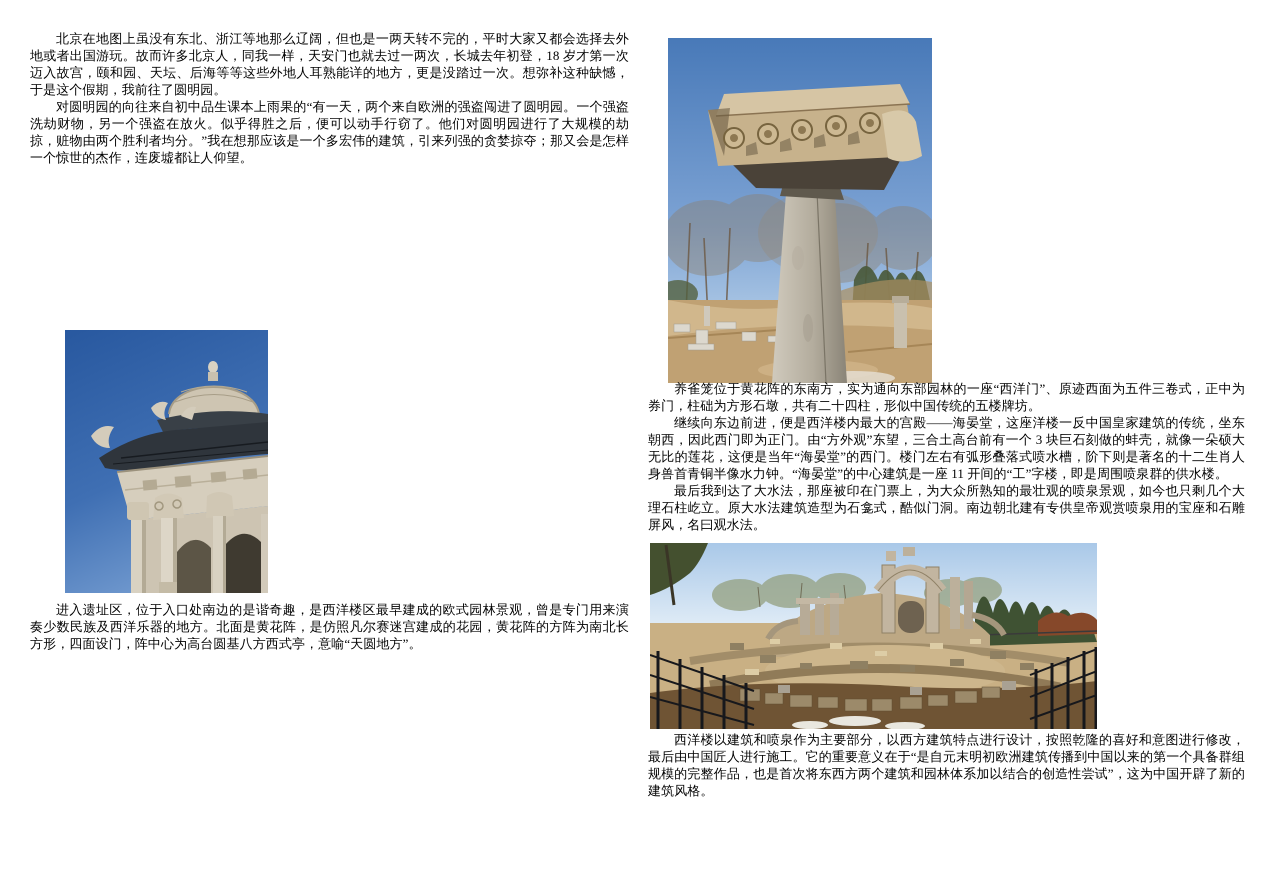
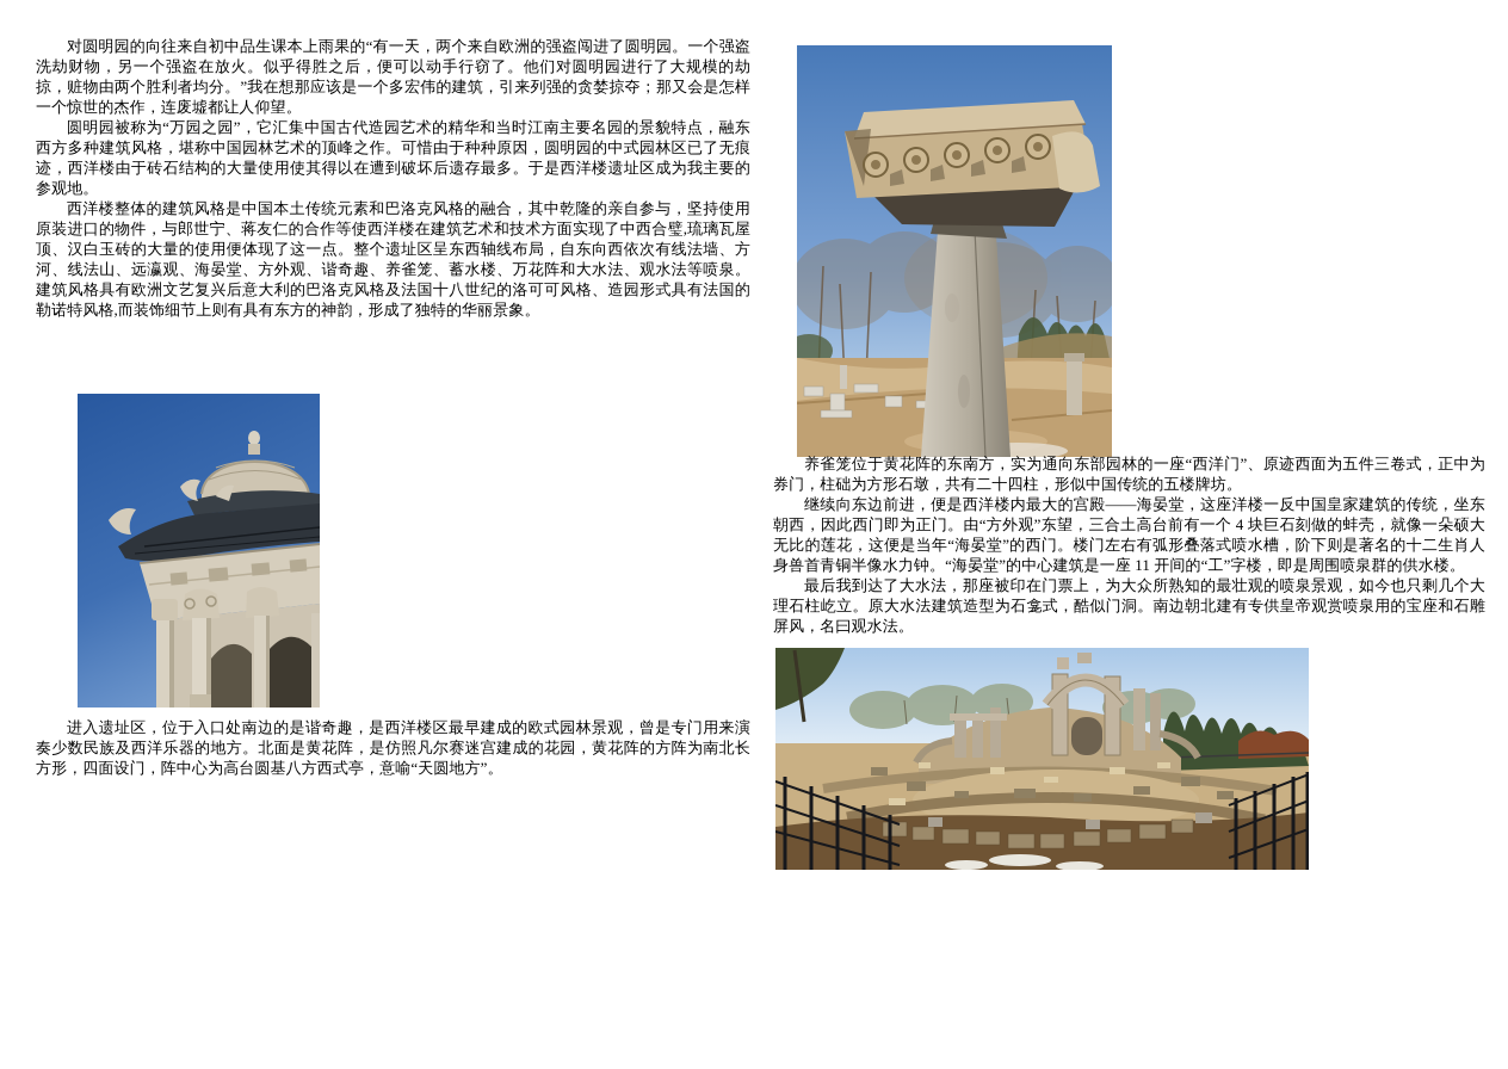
- 北京在地图上虽没有东北、浙江等地那么辽阔，但也是一两天转不完的，平时大家又都会选择去外地或者出国游玩。故而许多北京人，同我一样，天安门也就去过一两次，长城去年初登，18 岁才第一次迈入故宫，颐和园、天坛、后海等等这些外地人耳熟能详的地方，更是没踏过一次。想弥补这种缺憾，于是这个假期，我前往了圆明园。
  对圆明园的向往来自初中品生课本上雨果的“有一天，两个来自欧洲的强盗闯进了圆明园。一个强盗洗劫财物，另一个强盗在放火。似乎得胜之后，便可以动手行窃了。他们对圆明园进行了大规模的劫掠，赃物由两个胜利者均分。”我在想那应该是一个多宏伟的建筑，引来列强的贪婪掠夺；那又会是怎样一个惊世的杰作，连废墟都让人仰望。
+ 圆明园被称为“万园之园”，它汇集中国古代造园艺术的精华和当时江南主要名园的景貌特点，融东西方多种建筑风格，堪称中国园林艺术的顶峰之作。可惜由于种种原因，圆明园的中式园林区已了无痕迹，西洋楼由于砖石结构的大量使用使其得以在遭到破坏后遗存最多。于是西洋楼遗址区成为我主要的参观地。
+ 西洋楼整体的建筑风格是中国本土传统元素和巴洛克风格的融合，其中乾隆的亲自参与，坚持使用原装进口的物件，与郎世宁、蒋友仁的合作等使西洋楼在建筑艺术和技术方面实现了中西合璧,琉璃瓦屋顶、汉白玉砖的大量的使用便体现了这一点。整个遗址区呈东西轴线布局，自东向西依次有线法墙、方河、线法山、远瀛观、海晏堂、方外观、谐奇趣、养雀笼、蓄水楼、万花阵和大水法、观水法等喷泉。建筑风格具有欧洲文艺复兴后意大利的巴洛克风格及法国十八世纪的洛可可风格、造园形式具有法国的勒诺特风格,而装饰细节上则有具有东方的神韵，形成了独特的华丽景象。
  进入遗址区，位于入口处南边的是谐奇趣，是西洋楼区最早建成的欧式园林景观，曾是专门用来演奏少数民族及西洋乐器的地方。北面是黄花阵，是仿照凡尔赛迷宫建成的花园，黄花阵的方阵为南北长方形，四面设门，阵中心为高台圆基八方西式亭，意喻“天圆地方”。
  养雀笼位于黄花阵的东南方，实为通向东部园林的一座“西洋门”、原迹西面为五件三卷式，正中为券门，柱础为方形石墩，共有二十四柱，形似中国传统的五楼牌坊。
- 继续向东边前进，便是西洋楼内最大的宫殿——海晏堂，这座洋楼一反中国皇家建筑的传统，坐东朝西，因此西门即为正门。由“方外观”东望，三合土高台前有一个 3 块巨石刻做的蚌壳，就像一朵硕大无比的莲花，这便是当年“海晏堂”的西门。楼门左右有弧形叠落式喷水槽，阶下则是著名的十二生肖人身兽首青铜半像水力钟。“海晏堂”的中心建筑是一座 11 开间的“工”字楼，即是周围喷泉群的供水楼。
+ 继续向东边前进，便是西洋楼内最大的宫殿——海晏堂，这座洋楼一反中国皇家建筑的传统，坐东朝西，因此西门即为正门。由“方外观”东望，三合土高台前有一个 4 块巨石刻做的蚌壳，就像一朵硕大无比的莲花，这便是当年“海晏堂”的西门。楼门左右有弧形叠落式喷水槽，阶下则是著名的十二生肖人身兽首青铜半像水力钟。“海晏堂”的中心建筑是一座 11 开间的“工”字楼，即是周围喷泉群的供水楼。
  最后我到达了大水法，那座被印在门票上，为大众所熟知的最壮观的喷泉景观，如今也只剩几个大理石柱屹立。原大水法建筑造型为石龛式，酷似门洞。南边朝北建有专供皇帝观赏喷泉用的宝座和石雕屏风，名曰观水法。
- 西洋楼以建筑和喷泉作为主要部分，以西方建筑特点进行设计，按照乾隆的喜好和意图进行修改，最后由中国匠人进行施工。它的重要意义在于“是自元末明初欧洲建筑传播到中国以来的第一个具备群组规模的完整作品，也是首次将东西方两个建筑和园林体系加以结合的创造性尝试”，这为中国开辟了新的建筑风格。
